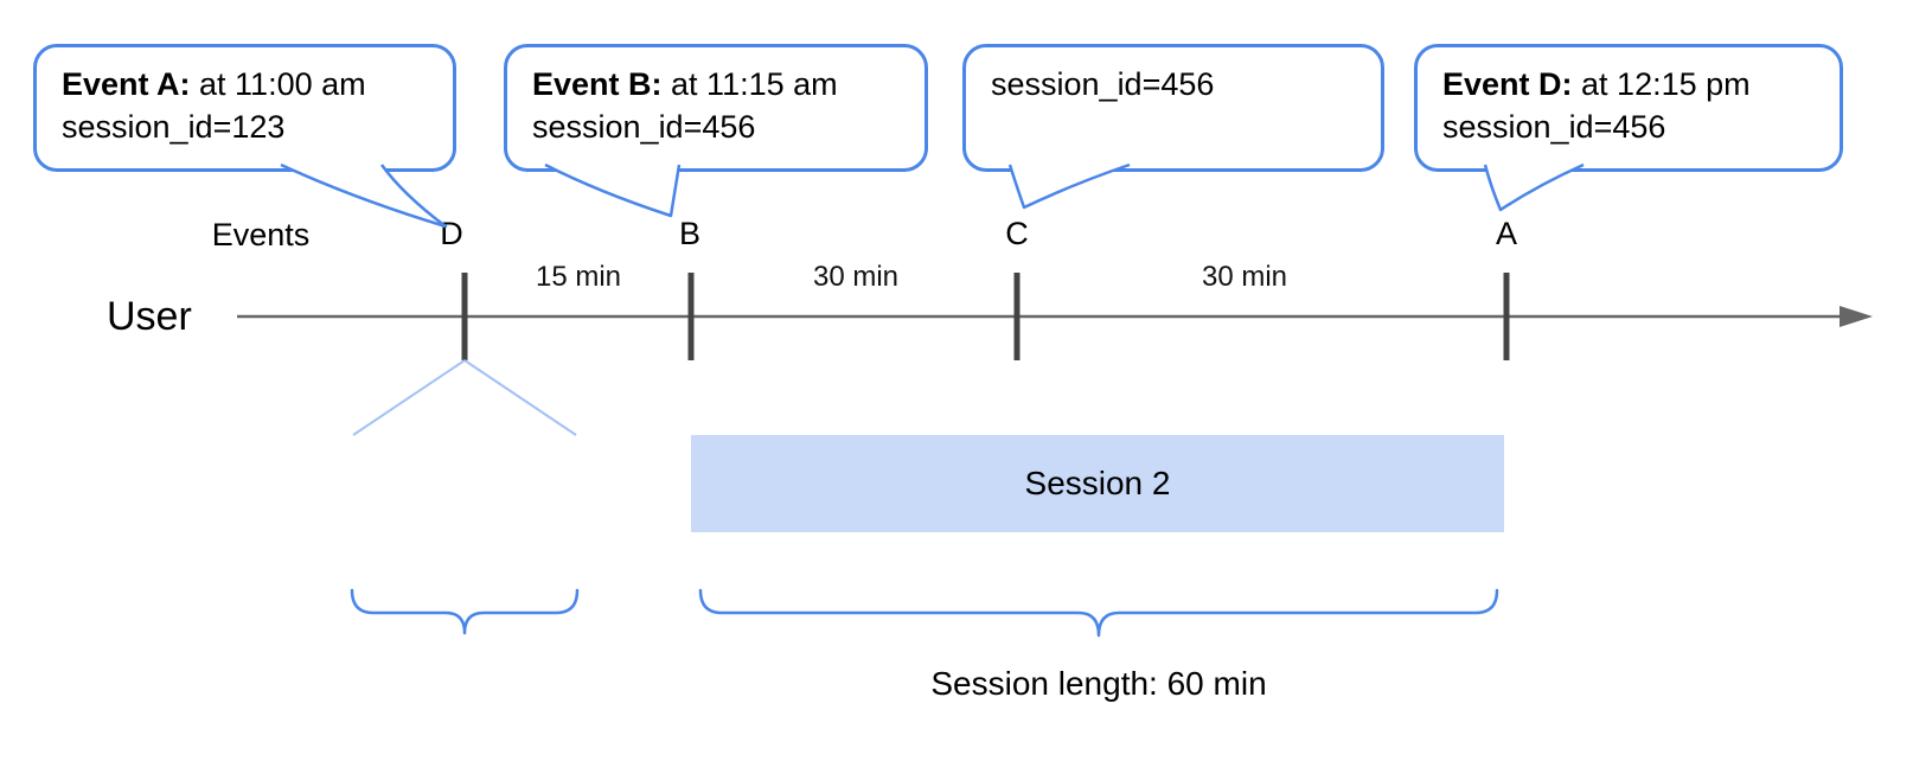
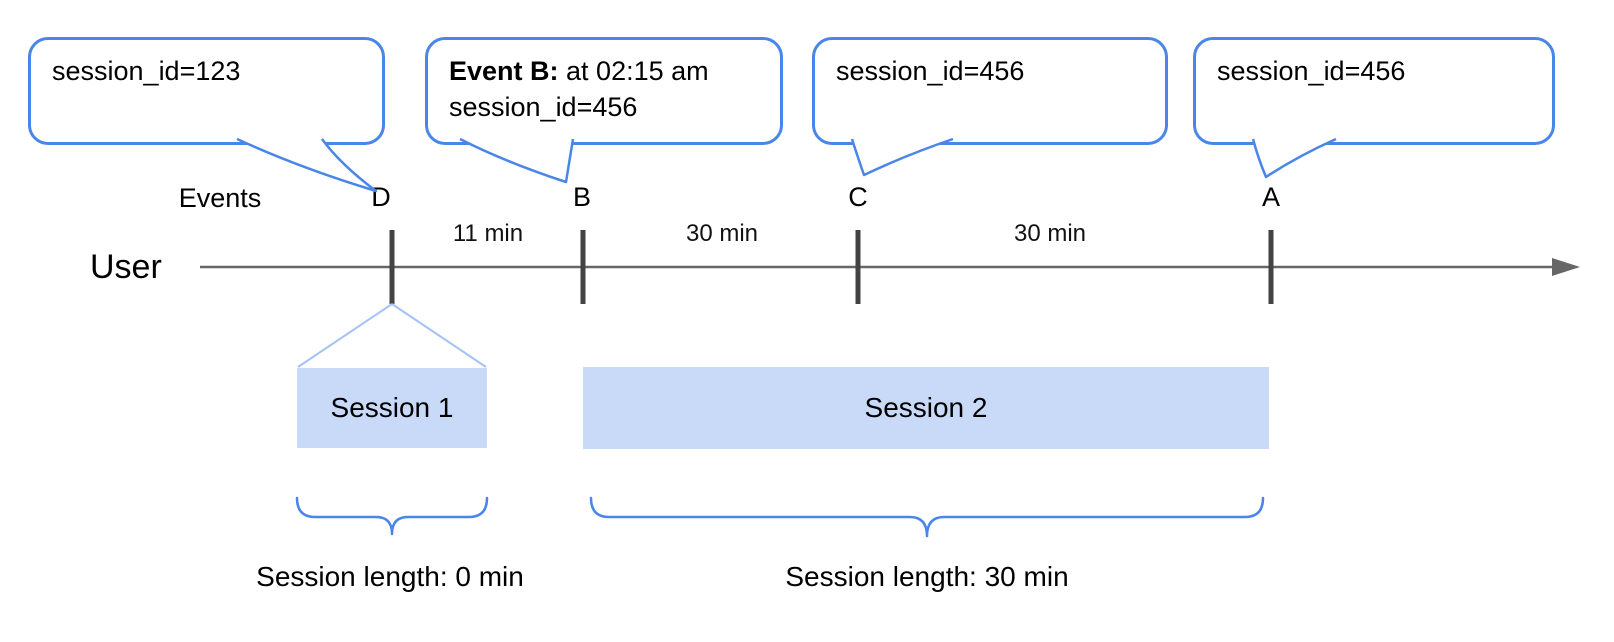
- Event A: at 11:00 am
  session_id=123
- Event B: at 11:15 am
+ Event B: at 02:15 am
  session_id=456
  session_id=456
- Event D: at 12:15 pm
  session_id=456
  Events
  User
  D
  B
  C
  A
- 15 min
+ 11 min
  30 min
  30 min
+ Session 1
  Session 2
+ Session length: 0 min
- Session length: 60 min
+ Session length: 30 min
